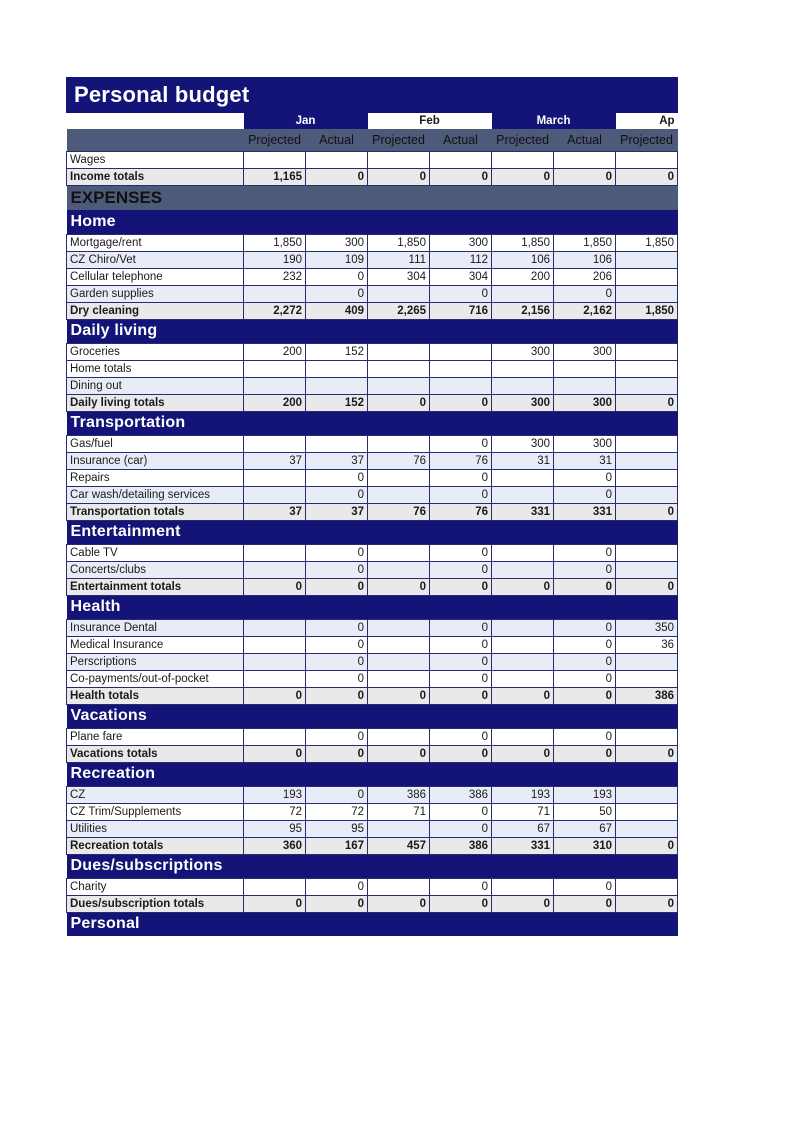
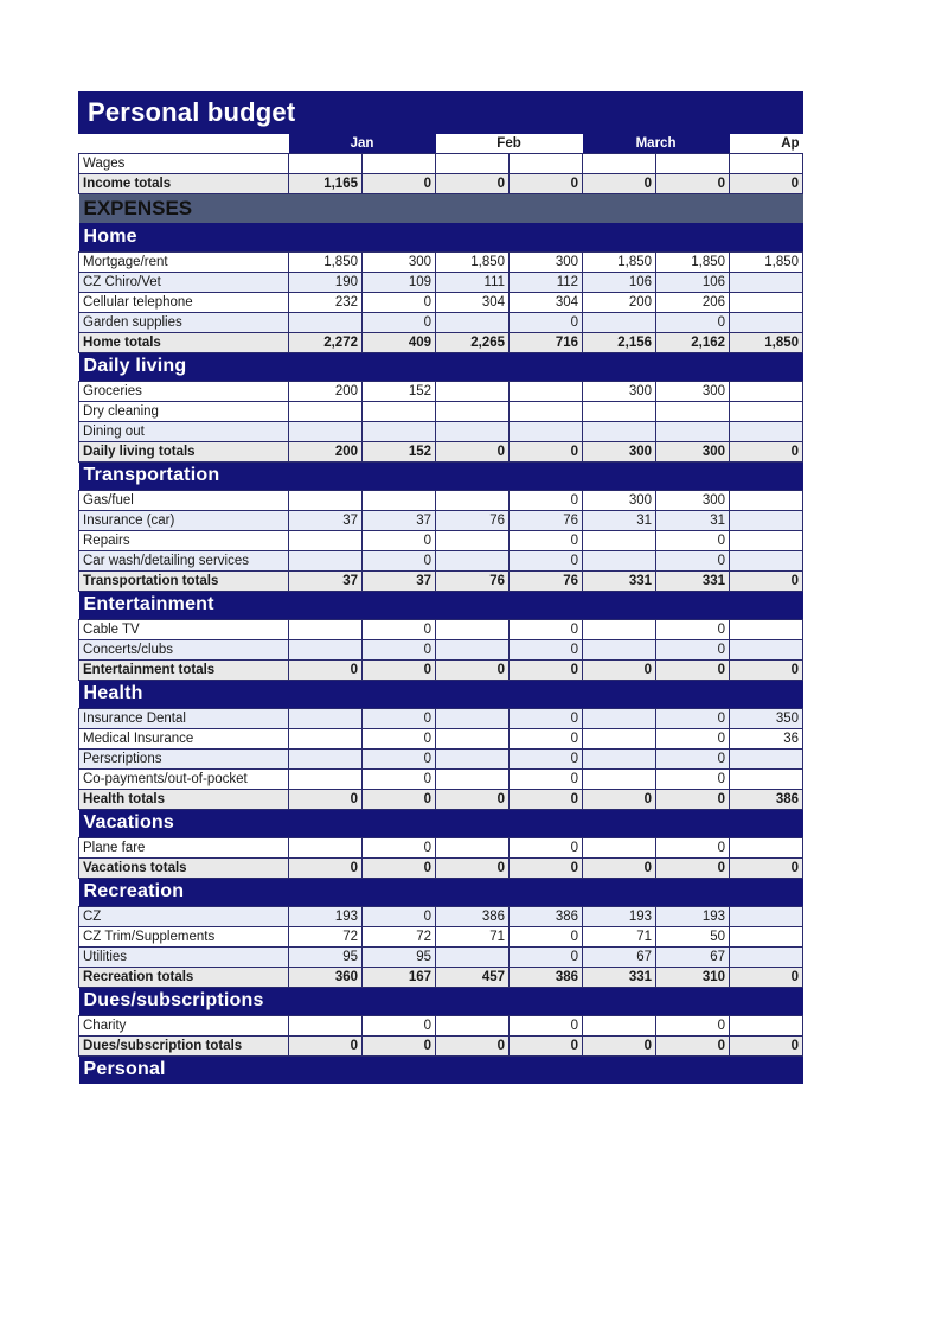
  Personal budget
  	Jan	Feb	March	Ap
- 	Projected	Actual	Projected	Actual	Projected	Actual	Projected
  Wages
  Income totals	1,165	0	0	0	0	0	0
  EXPENSES
  Home
  Mortgage/rent	1,850	300	1,850	300	1,850	1,850	1,850
  CZ Chiro/Vet	190	109	111	112	106	106
  Cellular telephone	232	0	304	304	200	206
  Garden supplies		0		0		0
- Dry cleaning	2,272	409	2,265	716	2,156	2,162	1,850
+ Home totals	2,272	409	2,265	716	2,156	2,162	1,850
  Daily living
  Groceries	200	152			300	300
- Home totals
+ Dry cleaning
  Dining out
  Daily living totals	200	152	0	0	300	300	0
  Transportation
  Gas/fuel				0	300	300
  Insurance (car)	37	37	76	76	31	31
  Repairs		0		0		0
  Car wash/detailing services		0		0		0
  Transportation totals	37	37	76	76	331	331	0
  Entertainment
  Cable TV		0		0		0
  Concerts/clubs		0		0		0
  Entertainment totals	0	0	0	0	0	0	0
  Health
  Insurance Dental		0		0		0	350
  Medical Insurance		0		0		0	36
  Perscriptions		0		0		0
  Co-payments/out-of-pocket		0		0		0
  Health totals	0	0	0	0	0	0	386
  Vacations
  Plane fare		0		0		0
  Vacations totals	0	0	0	0	0	0	0
  Recreation
  CZ	193	0	386	386	193	193
  CZ Trim/Supplements	72	72	71	0	71	50
  Utilities	95	95		0	67	67
  Recreation totals	360	167	457	386	331	310	0
  Dues/subscriptions
  Charity		0		0		0
  Dues/subscription totals	0	0	0	0	0	0	0
  Personal
